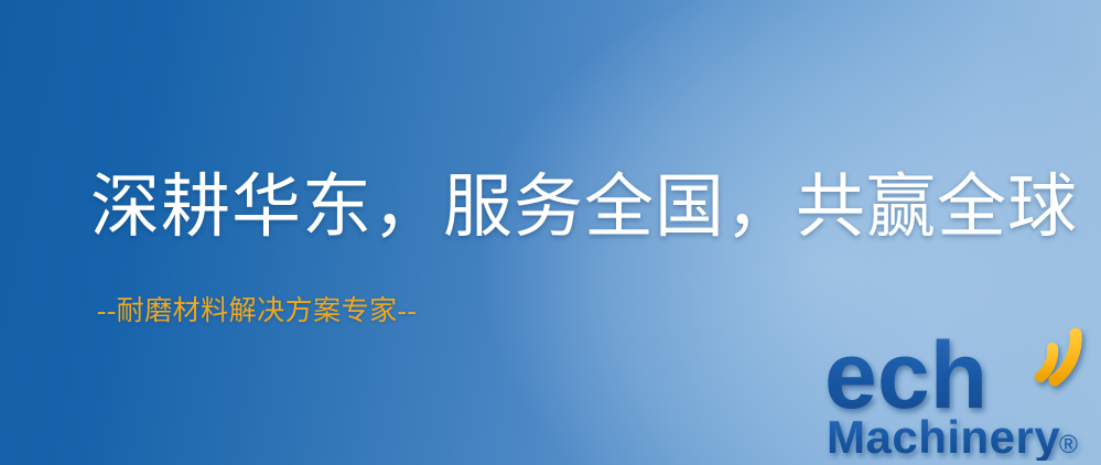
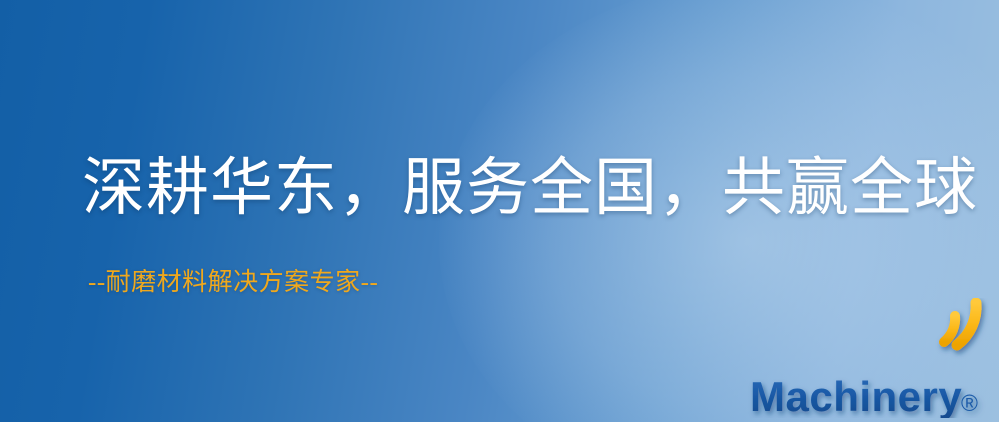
  深耕华东，服务全国，共赢全球
  --耐磨材料解决方案专家--
- ech
  Machinery
  ®
